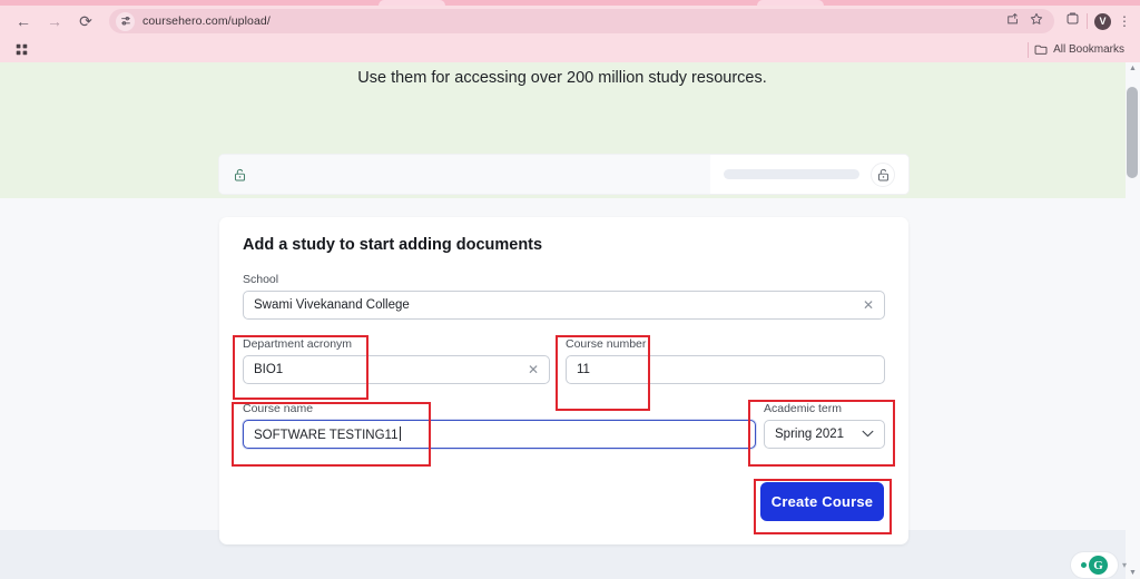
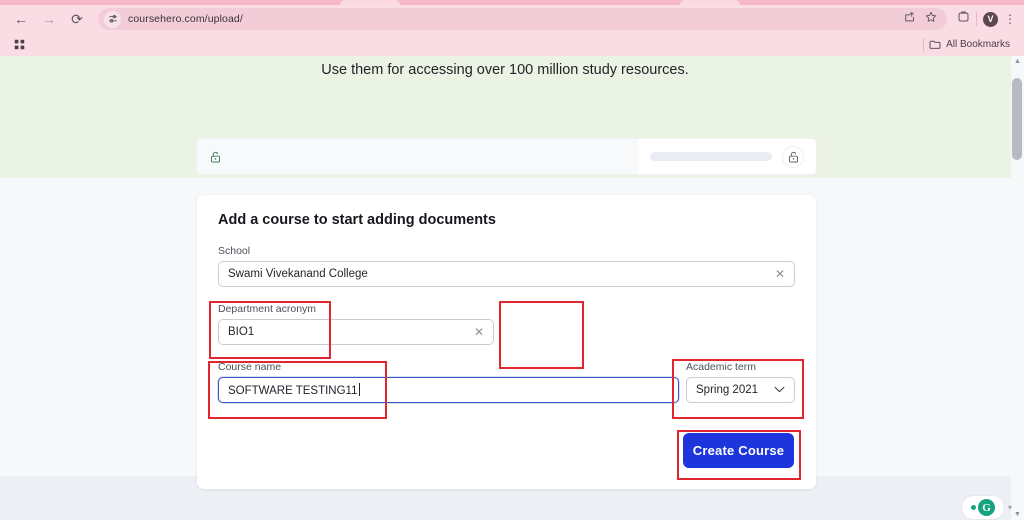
  ←
  →
  ⟳
  coursehero.com/upload/
  V
  ⋮
  All Bookmarks
- Use them for accessing over 200 million study resources.
+ Use them for accessing over 100 million study resources.
- Add a study to start adding documents
+ Add a course to start adding documents
  School
  Swami Vivekanand College
  ✕
  Department acronym
  BIO1
  ✕
- Course number
- 11
  Course name
  SOFTWARE TESTING11
  Academic term
  Spring 2021
  Create Course
  G
  ▾
